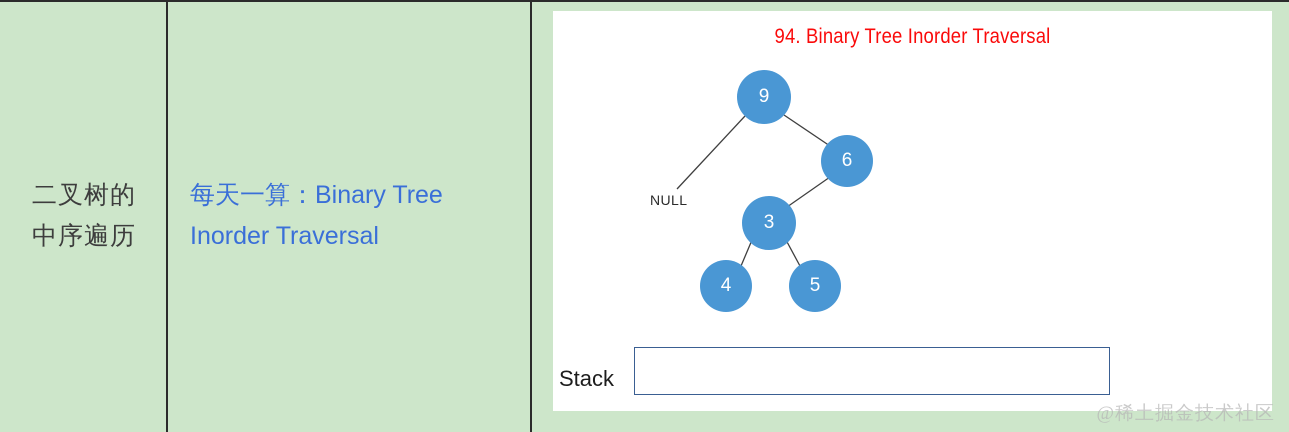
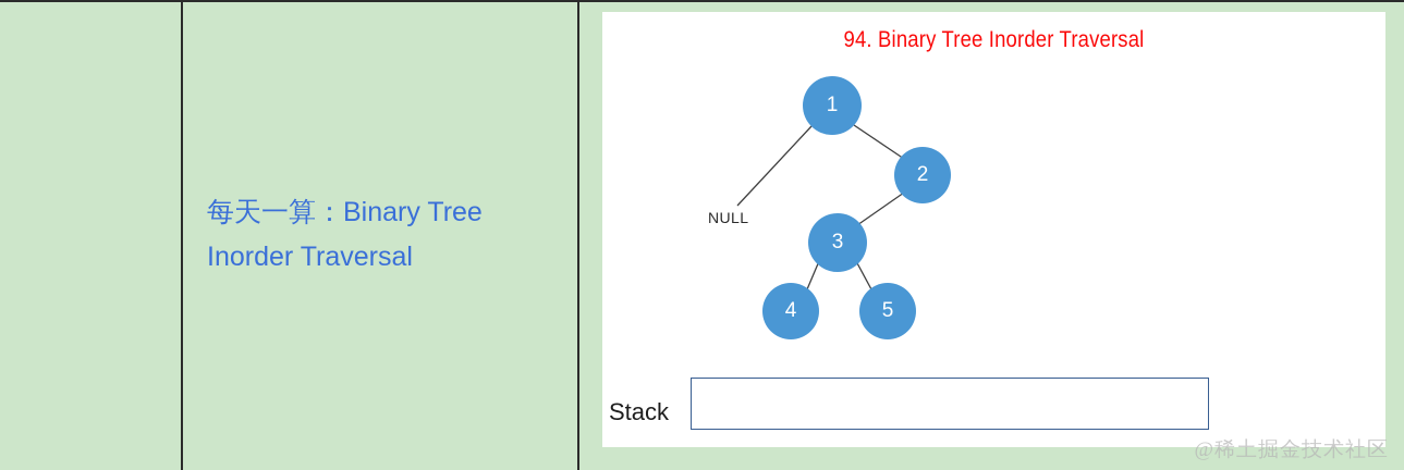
- 二叉树的
- 中序遍历
  每天一算：Binary Tree Inorder Traversal
  94. Binary Tree Inorder Traversal
- 9
+ 1
- 6
+ 2
  3
  4
  5
  NULL
  Stack
  @稀土掘金技术社区
